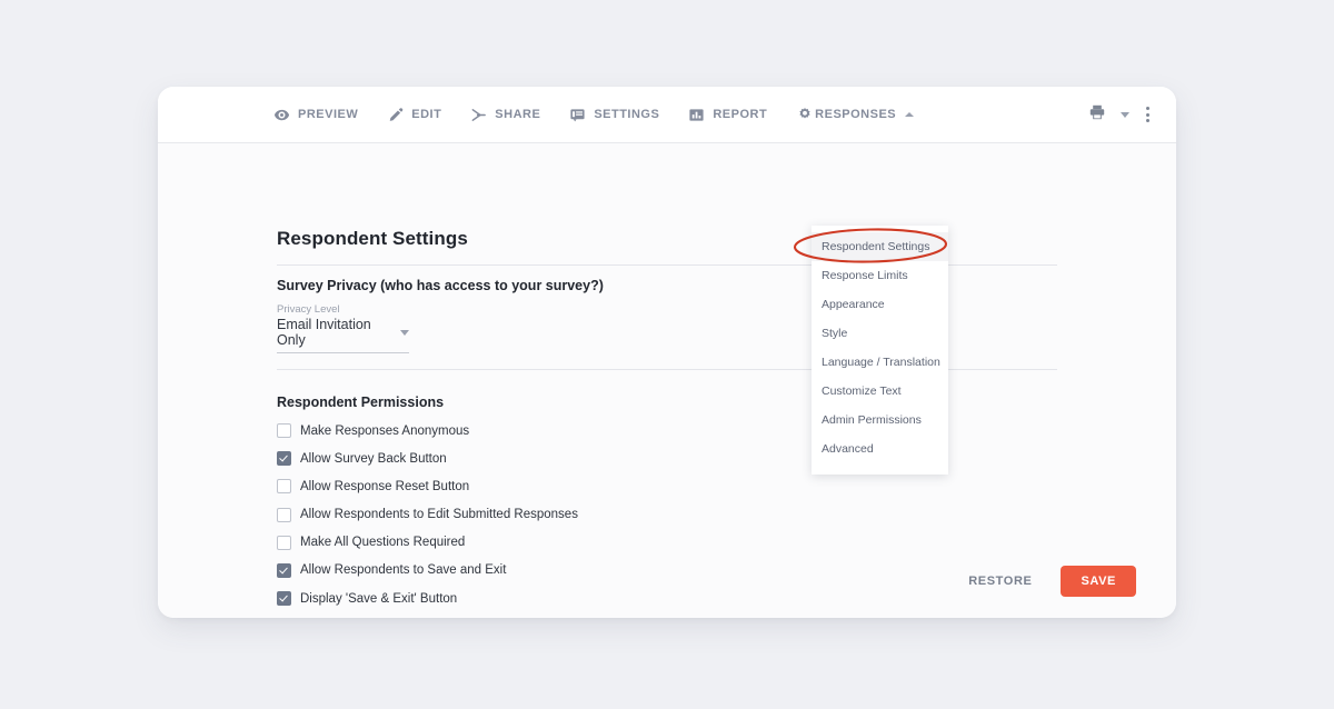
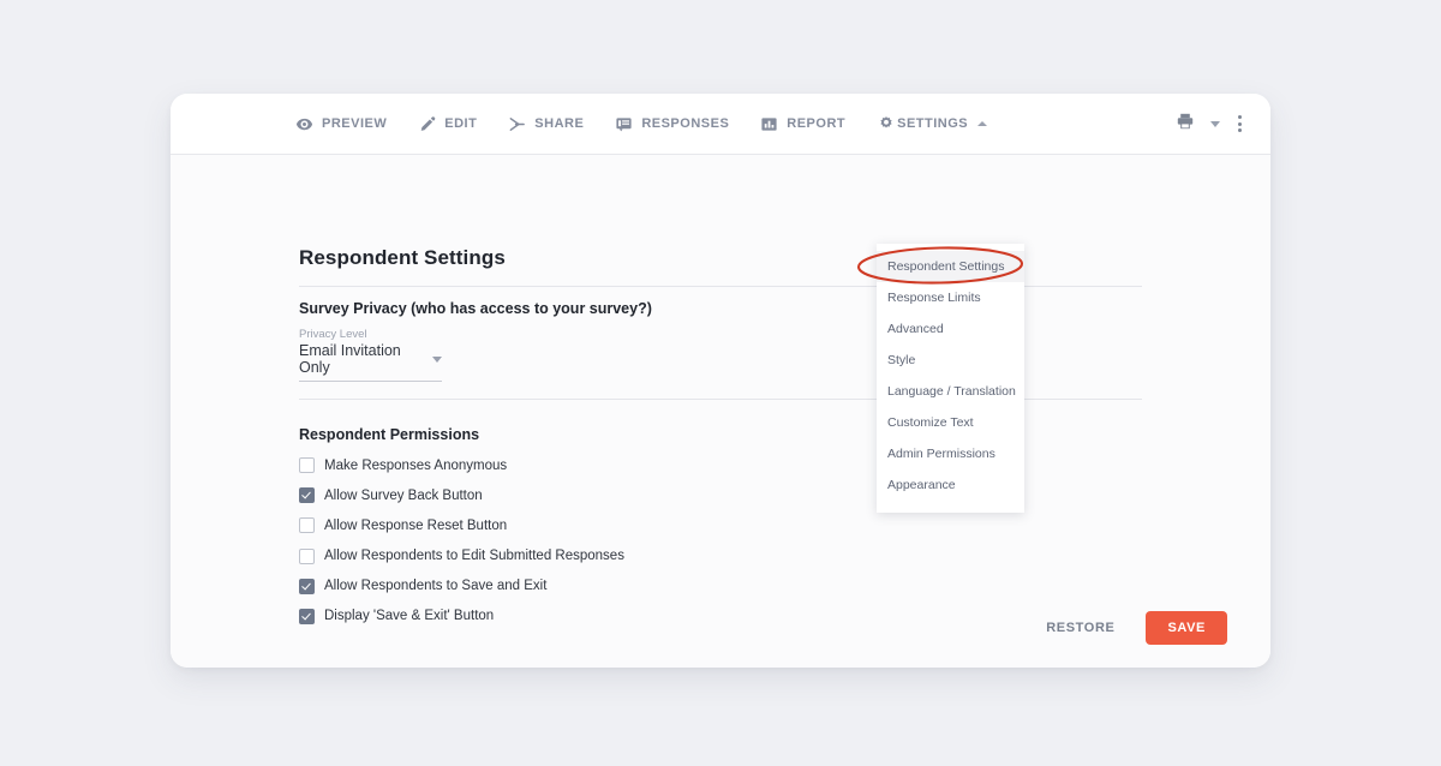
  PREVIEW
  EDIT
  SHARE
- SETTINGS
+ RESPONSES
  REPORT
- RESPONSES
+ SETTINGS
  Respondent Settings
  Survey Privacy (who has access to your survey?)
  Privacy Level
  Email Invitation Only
  Respondent Permissions
  Make Responses Anonymous
  Allow Survey Back Button
  Allow Response Reset Button
  Allow Respondents to Edit Submitted Responses
- Make All Questions Required
  Allow Respondents to Save and Exit
  Display 'Save & Exit' Button
  RESTORE
  SAVE
  Respondent Settings
  Response Limits
- Appearance
+ Advanced
  Style
  Language / Translation
  Customize Text
  Admin Permissions
- Advanced
+ Appearance
